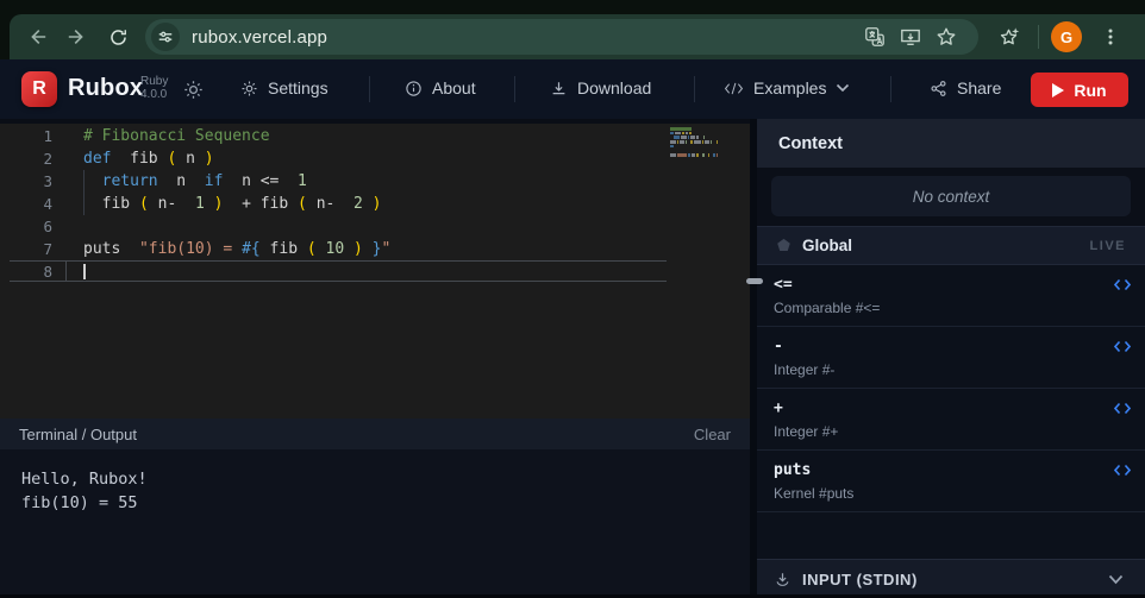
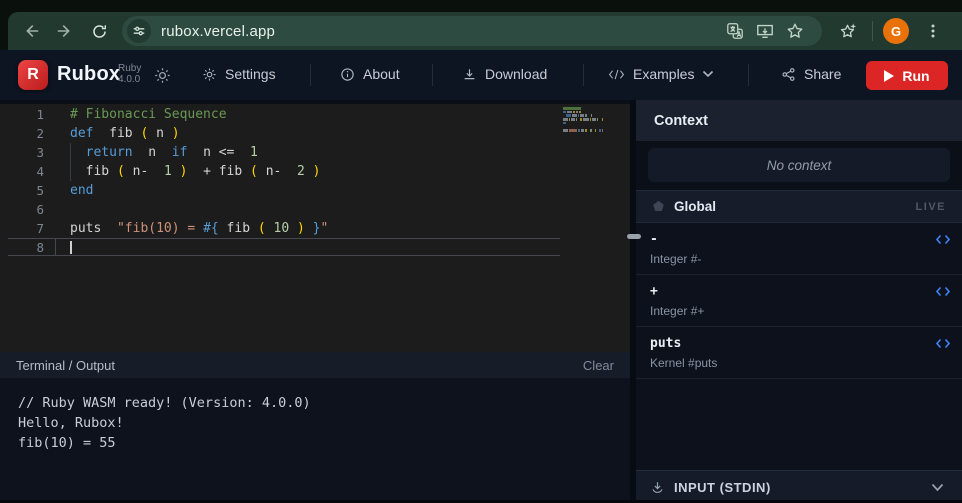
  rubox.vercel.app
  G
  R
  Rubox
  Ruby
  4.0.0
  Settings
  About
  Download
  Examples
  Share
  Run
  1
  # Fibonacci Sequence
  2
  def fib ( n )
  3
  return n if n <= 1
  4
  fib ( n- 1 ) + fib ( n- 2 )
+ 5
+ end
  6
  7
  puts "fib(10) = #{ fib ( 10 ) }"
  8
  Terminal / Output
  Clear
+ // Ruby WASM ready! (Version: 4.0.0)
  Hello, Rubox!
  fib(10) = 55
  Context
  No context
  Global
  LIVE
- <=
- Comparable #<=
  -
  Integer #-
  +
  Integer #+
  puts
  Kernel #puts
  INPUT (STDIN)
